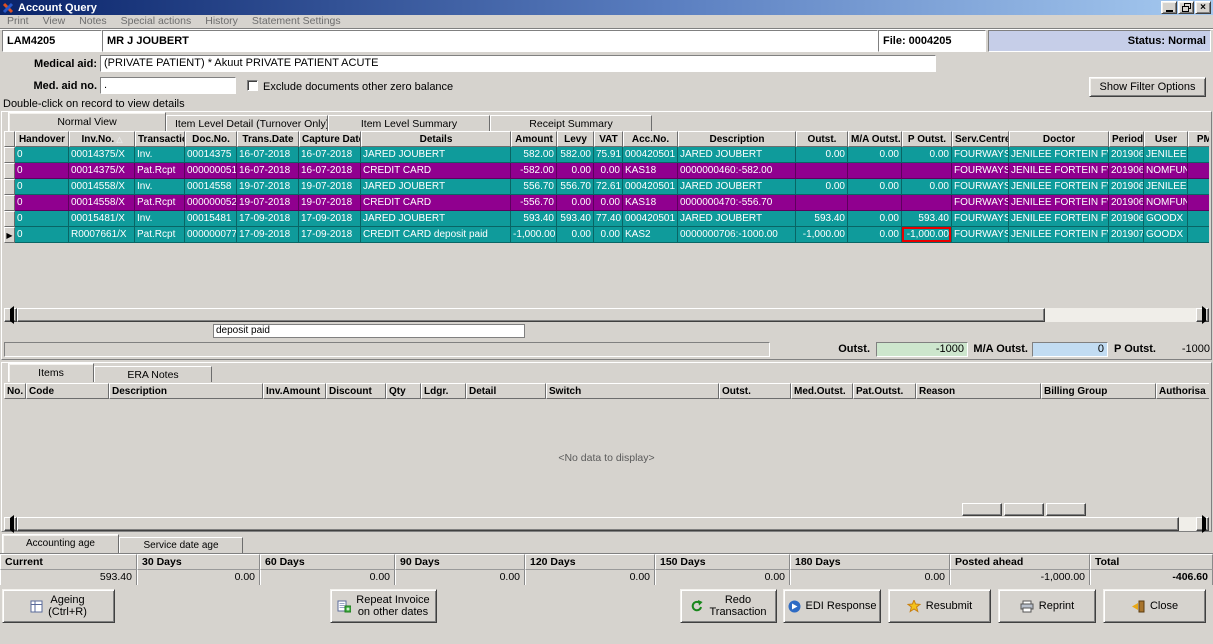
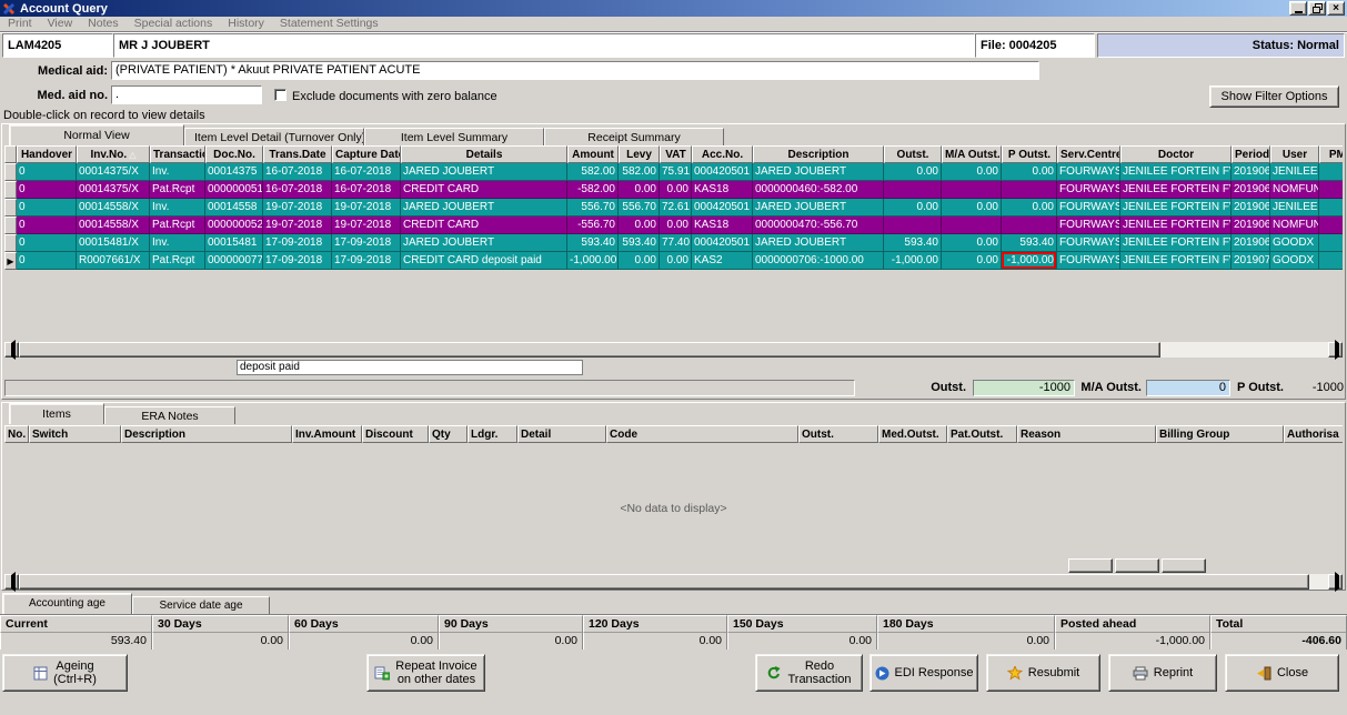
  Account Query
  ×
  Print
  View
  Notes
  Special actions
  History
  Statement Settings
  LAM4205
  MR J JOUBERT
  File: 0004205
  Status: Normal
  Medical aid:
  (PRIVATE PATIENT) * Akuut PRIVATE PATIENT ACUTE
  Med. aid no.
  .
- Exclude documents other zero balance
+ Exclude documents with zero balance
  Show Filter Options
  Double-click on record to view details
  Normal View Item Level Detail (Turnover Only Item Level Summary Receipt Summary
  Handover
  Inv.No.
  Transacti
  Doc.No.
  Trans.Date
  Capture Dat
  Details
  Amount
  Levy
  VAT
  Acc.No.
  Description
  Outst.
  M/A Outst.
  P Outst.
  Serv.Centre
  Doctor
  Period
  User
  0
  00014375/X
  Inv.
  00014375
  16-07-2018
  16-07-2018
  JARED JOUBERT
  582.00
  582.00
  75.91
  000420501
  JARED JOUBERT
  0.00
  0.00
  0.00
  FOURWAYS
  JENILEE FORTEIN F
  201906
  JENILEE
  0
  00014375/X
  Pat.Rcpt
  000000051
  16-07-2018
  16-07-2018
  CREDIT CARD
  -582.00
  0.00
  0.00
  KAS18
  0000000460:-582.00
  FOURWAYS
  JENILEE FORTEIN F
  201906
  NOMFUN
  0
  00014558/X
  Inv.
  00014558
  19-07-2018
  19-07-2018
  JARED JOUBERT
  556.70
  556.70
  72.61
  000420501
  JARED JOUBERT
  0.00
  0.00
  0.00
  FOURWAYS
  JENILEE FORTEIN F
  201906
  JENILEE
  0
  00014558/X
  Pat.Rcpt
  000000052
  19-07-2018
  19-07-2018
  CREDIT CARD
  -556.70
  0.00
  0.00
  KAS18
  0000000470:-556.70
  FOURWAYS
  JENILEE FORTEIN F
  201906
  NOMFUN
  0
  00015481/X
  Inv.
  00015481
  17-09-2018
  17-09-2018
  JARED JOUBERT
  593.40
  593.40
  77.40
  000420501
  JARED JOUBERT
  593.40
  0.00
  593.40
  FOURWAYS
  JENILEE FORTEIN F
  201906
  GOODX
  ▶
  0
  R0007661/X
  Pat.Rcpt
  000000077
  17-09-2018
  17-09-2018
  CREDIT CARD deposit paid
  -1,000.00
  0.00
  0.00
  KAS2
  0000000706:-1000.00
  -1,000.00
  0.00
  -1,000.00
  FOURWAYS
  JENILEE FORTEIN F
  201907
  GOODX
  deposit paid
  Outst.
  -1000
  M/A Outst.
  0
  P Outst.
  -1000
  Items ERA Notes
  No.
- Code
+ Switch
  Description
  Inv.Amount
  Discount
  Qty
  Ldgr.
  Detail
- Switch
+ Code
  Outst.
  Med.Outst.
  Pat.Outst.
  Reason
  Billing Group
  Authorisa
  <No data to display>
  Current
  30 Days
  60 Days
  90 Days
  120 Days
  150 Days
  180 Days
  Posted ahead
  Total
  593.40
  0.00
  0.00
  0.00
  0.00
  0.00
  0.00
  -1,000.00
  -406.60
  Ageing
  (Ctrl+R)
  Repeat Invoice
  on other dates
  Redo
  Transaction
  EDI Response
  Resubmit
  Reprint
  Close
